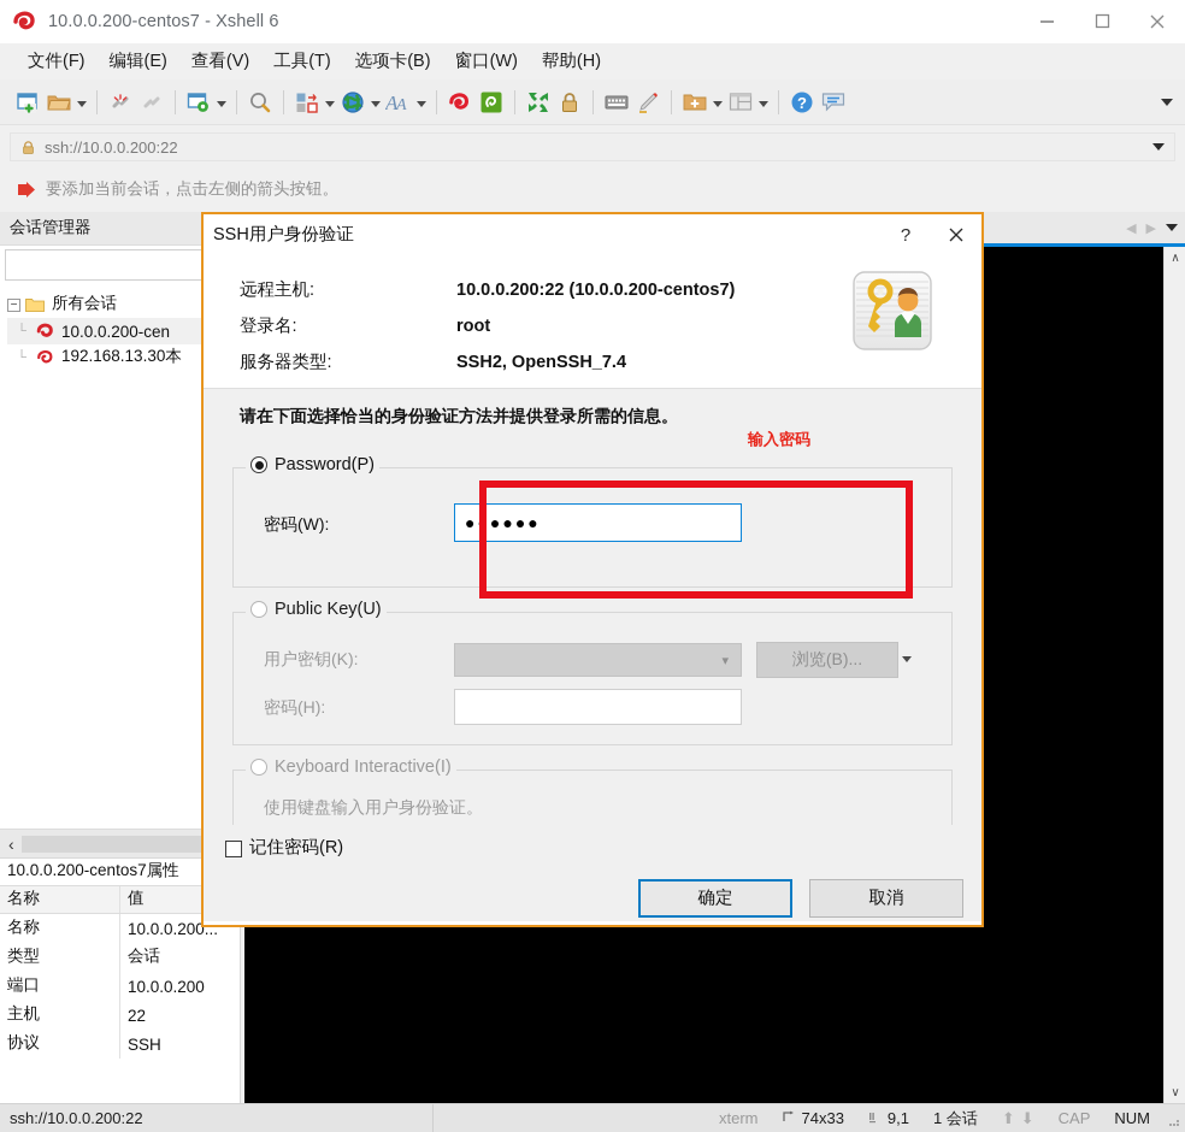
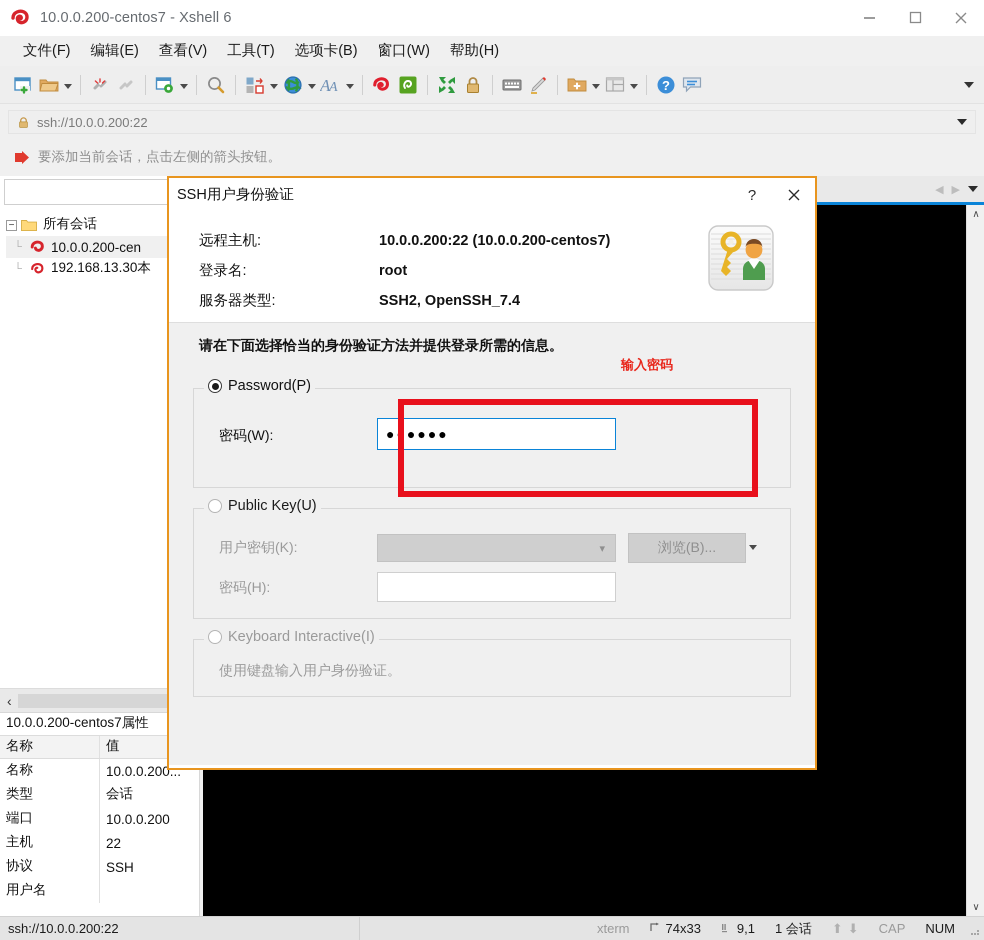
  10.0.0.200-centos7 - Xshell 6
  文件(F)
  编辑(E)
  查看(V)
  工具(T)
  选项卡(B)
  窗口(W)
  帮助(H)
  A
  A
  ?
  ssh://10.0.0.200:22
  要添加当前会话，点击左侧的箭头按钮。
- 会话管理器
  −
  所有会话
  └
  10.0.0.200-cen
  └
  192.168.13.30本
  ‹
  10.0.0.200-centos7属性
  名称
  值
  名称
  10.0.0.200...
  类型
  会话
  端口
  10.0.0.200
  主机
  22
  协议
  SSH
+ 用户名
  ◀
  ▶
  ∧
  ∨
  ssh://10.0.0.200:22
  xterm
  74x33
  9,1
  1 会话
  ⬆
  ⬇
  CAP
  NUM
  SSH用户身份验证
  ?
  远程主机:
  10.0.0.200:22 (10.0.0.200-centos7)
  登录名:
  root
  服务器类型:
  SSH2, OpenSSH_7.4
  请在下面选择恰当的身份验证方法并提供登录所需的信息。
  输入密码
  Password(P)
  密码(W):
  ●●●●●●
  Public Key(U)
  用户密钥(K):
  ▾
  浏览(B)...
  密码(H):
  Keyboard Interactive(I)
  使用键盘输入用户身份验证。
- 记住密码(R)
- 确定
- 取消
